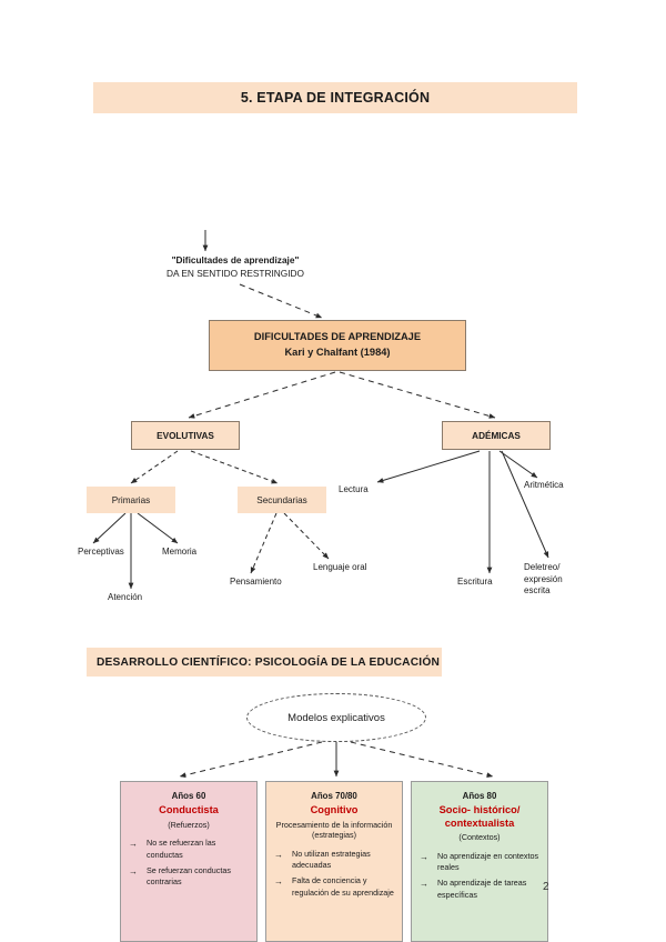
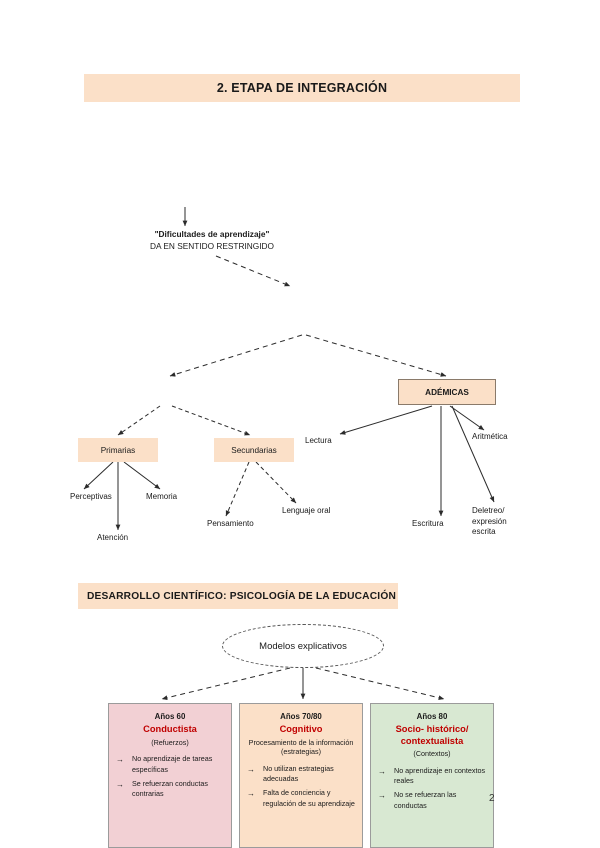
- 5. ETAPA DE INTEGRACIÓN
+ 2. ETAPA DE INTEGRACIÓN
  "Dificultades de aprendizaje"
  DA EN SENTIDO RESTRINGIDO
- DIFICULTADES DE APRENDIZAJE
- Kari y Chalfant (1984)
- EVOLUTIVAS
  ADÉMICAS
  Primarias
  Secundarias
  Perceptivas
  Memoria
  Atención
  Pensamiento
  Lenguaje oral
  Lectura
  Aritmética
  Escritura
  Deletreo/ expresión escrita
  DESARROLLO CIENTÍFICO: PSICOLOGÍA DE LA EDUCACIÓN
  Modelos explicativos
  Años 60
  Conductista
  (Refuerzos)
  →
- No se refuerzan las conductas
+ No aprendizaje de tareas específicas
  →
  Se refuerzan conductas contrarias
  Años 70/80
  Cognitivo
  Procesamiento de la información (estrategias)
  →
  No utilizan estrategias adecuadas
  →
  Falta de conciencia y regulación de su aprendizaje
  Años 80
  Socio- histórico/ contextualista
  (Contextos)
  →
  No aprendizaje en contextos reales
  →
- No aprendizaje de tareas específicas
+ No se refuerzan las conductas
  2
